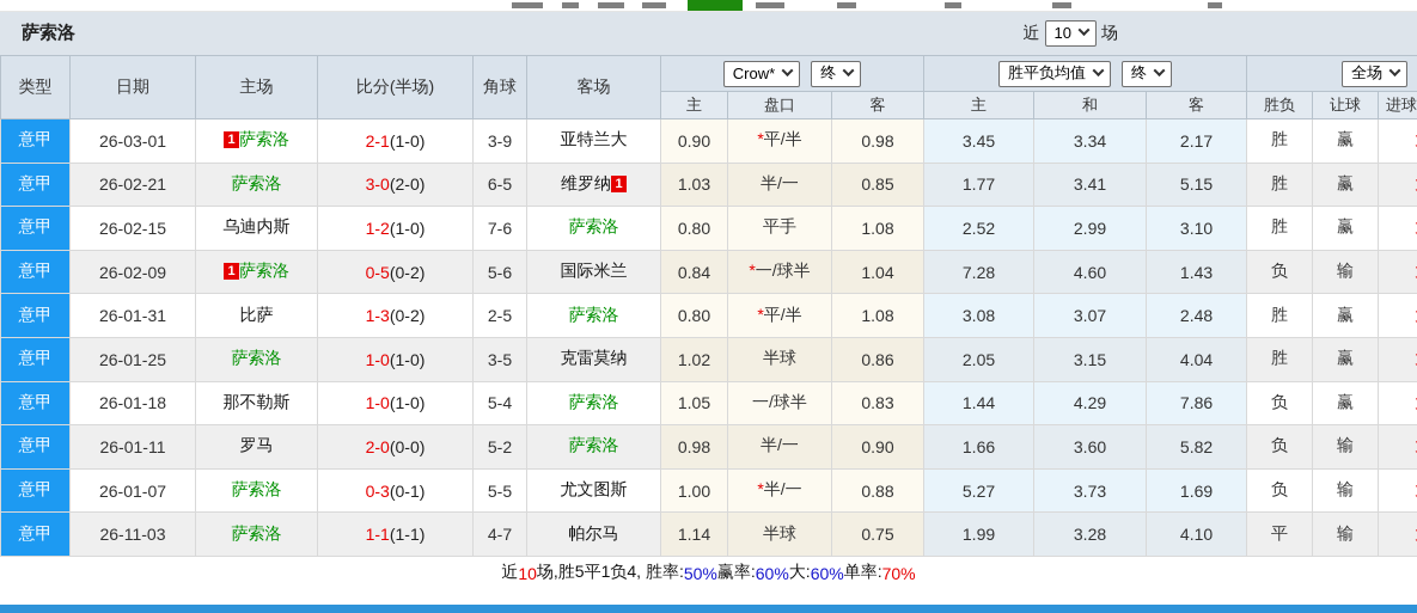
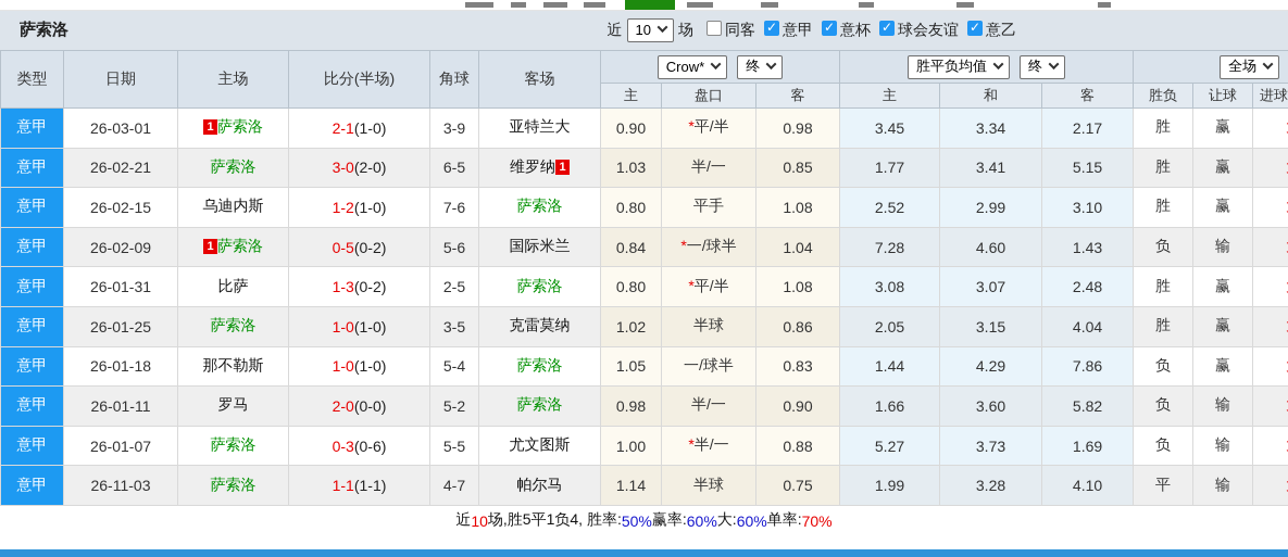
  萨索洛
  近
  10
  场
+ 同客 意甲 意杯 球会友谊 意乙
  类型	日期	主场	比分(半场)	角球	客场	Crow* 终	胜平负均值 终	全场
  主	盘口	客	主	和	客	胜负	让球	进球
  意甲	26-03-01	1 萨索洛	2-1(1-0)	3-9	亚特兰大	0.90	*平/半	0.98	3.45	3.34	2.17	胜	赢
  意甲	26-02-21	萨索洛	3-0(2-0)	6-5	维罗纳 1	1.03	半/一	0.85	1.77	3.41	5.15	胜	赢
  意甲	26-02-15	乌迪内斯	1-2(1-0)	7-6	萨索洛	0.80	平手	1.08	2.52	2.99	3.10	胜	赢
  意甲	26-02-09	1 萨索洛	0-5(0-2)	5-6	国际米兰	0.84	*一/球半	1.04	7.28	4.60	1.43	负	输
  意甲	26-01-31	比萨	1-3(0-2)	2-5	萨索洛	0.80	*平/半	1.08	3.08	3.07	2.48	胜	赢
  意甲	26-01-25	萨索洛	1-0(1-0)	3-5	克雷莫纳	1.02	半球	0.86	2.05	3.15	4.04	胜	赢
  意甲	26-01-18	那不勒斯	1-0(1-0)	5-4	萨索洛	1.05	一/球半	0.83	1.44	4.29	7.86	负	赢
  意甲	26-01-11	罗马	2-0(0-0)	5-2	萨索洛	0.98	半/一	0.90	1.66	3.60	5.82	负	输
- 意甲	26-01-07	萨索洛	0-3(0-1)	5-5	尤文图斯	1.00	*半/一	0.88	5.27	3.73	1.69	负	输
+ 意甲	26-01-07	萨索洛	0-3(0-6)	5-5	尤文图斯	1.00	*半/一	0.88	5.27	3.73	1.69	负	输
  意甲	26-11-03	萨索洛	1-1(1-1)	4-7	帕尔马	1.14	半球	0.75	1.99	3.28	4.10	平	输
  近
  10
  场,胜5平1负4, 胜率:
  50%
  赢率:
  60%
  大:
  60%
  单率:
  70%
